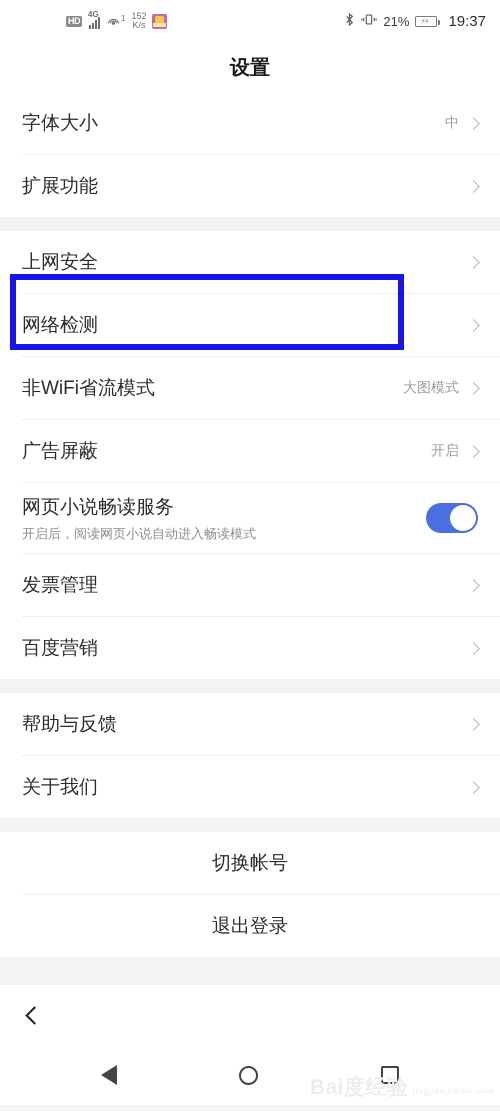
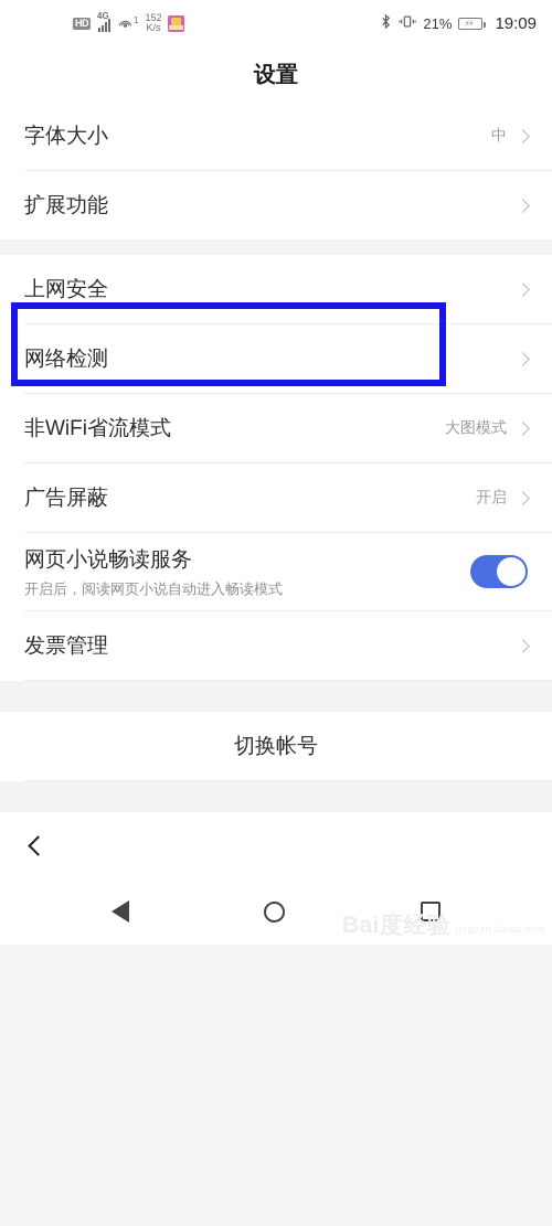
  HD
  4G
  1
  152
  K/s
  21%
  ⚡⚡
- 19:37
+ 19:09
  设置
  字体大小
  中
  扩展功能
  上网安全
  网络检测
  非WiFi省流模式
  大图模式
  广告屏蔽
  开启
  网页小说畅读服务
  开启后，阅读网页小说自动进入畅读模式
  发票管理
- 百度营销
- 帮助与反馈
- 关于我们
  切换帐号
- 退出登录
